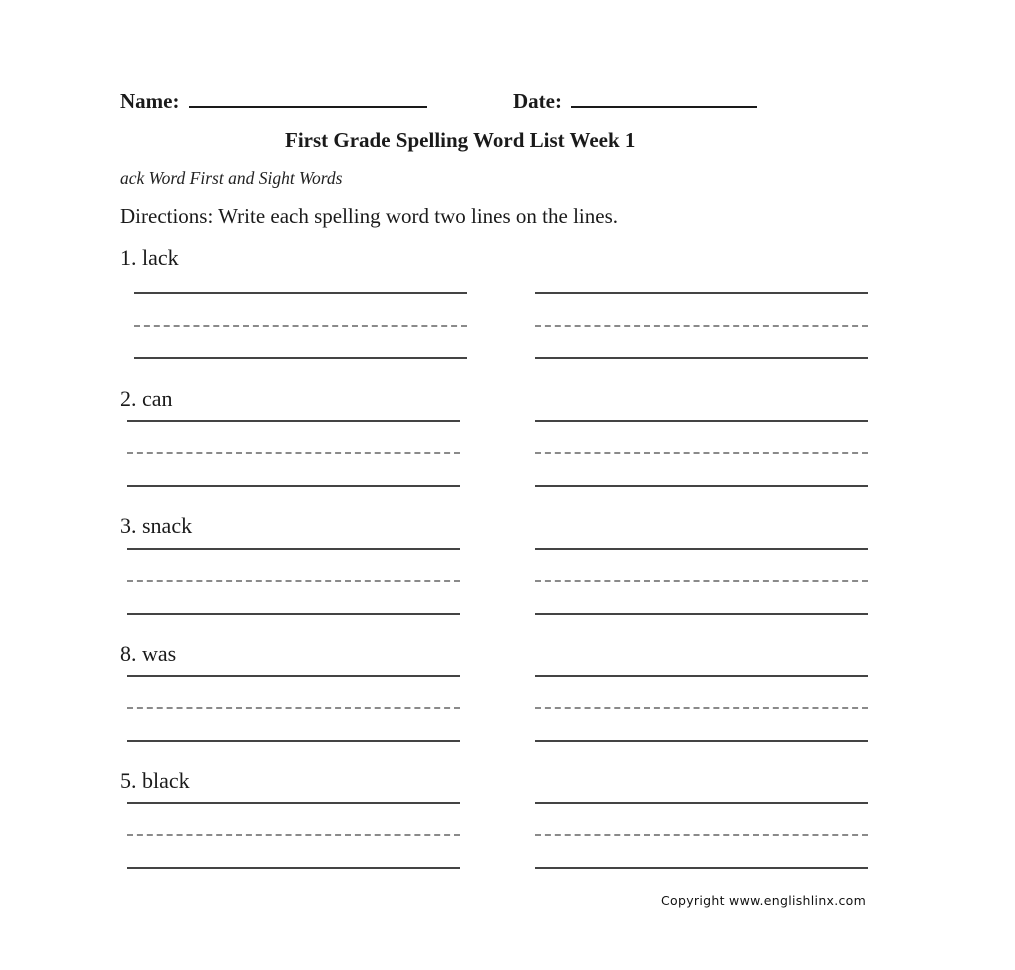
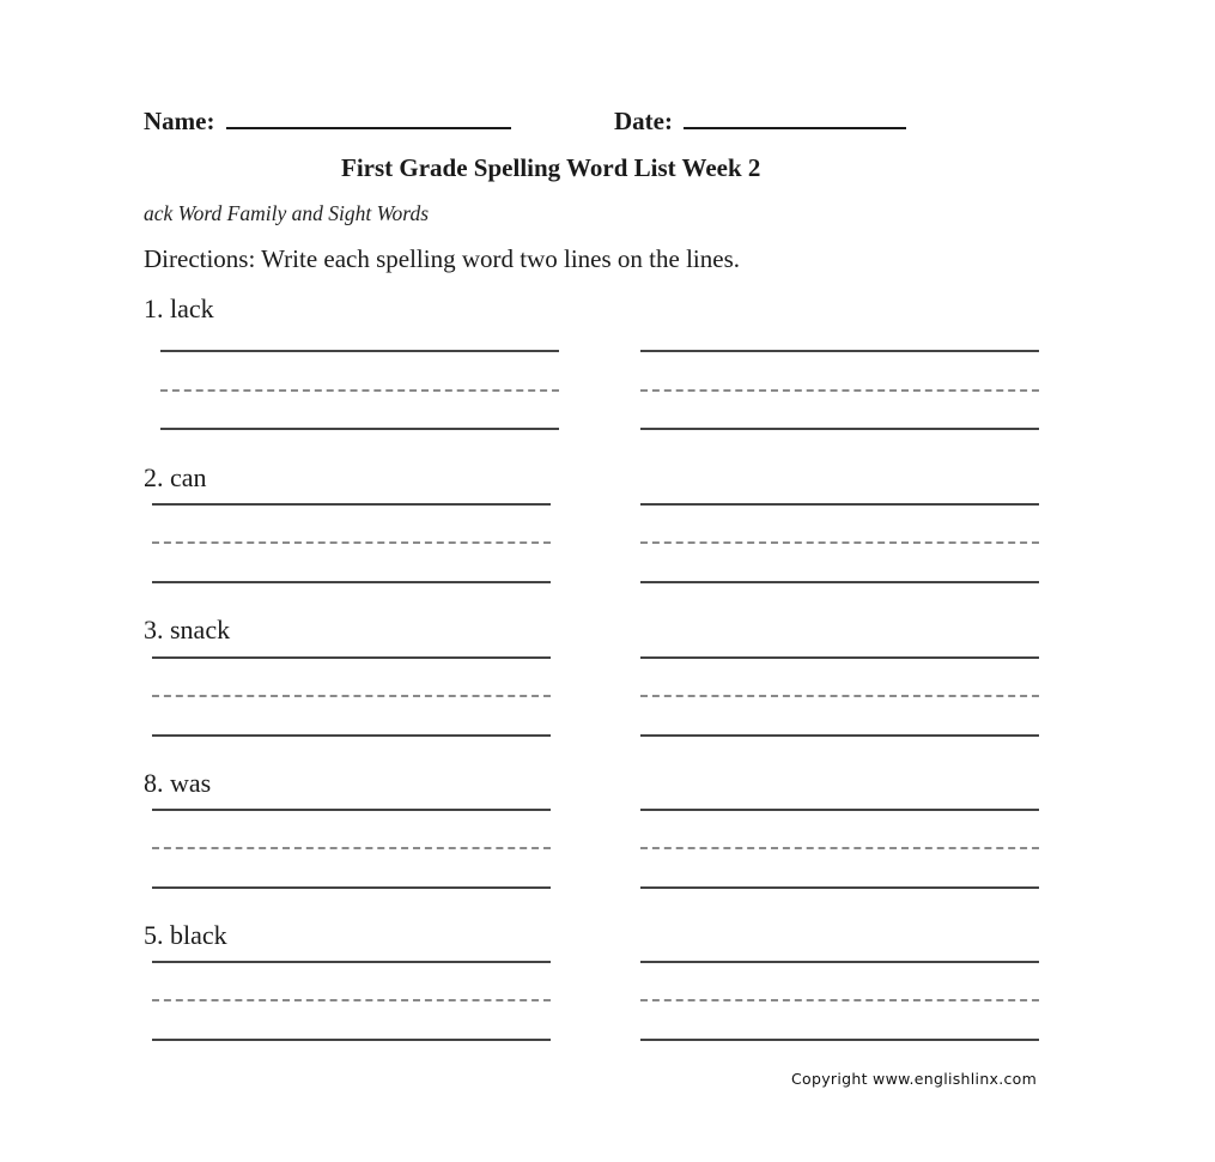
  Name:
  Date:
- First Grade Spelling Word List Week 1
+ First Grade Spelling Word List Week 2
- ack Word First and Sight Words
+ ack Word Family and Sight Words
  Directions: Write each spelling word two lines on the lines.
  1. lack
  2. can
  3. snack
  8. was
  5. black
  Copyright www.englishlinx.com
